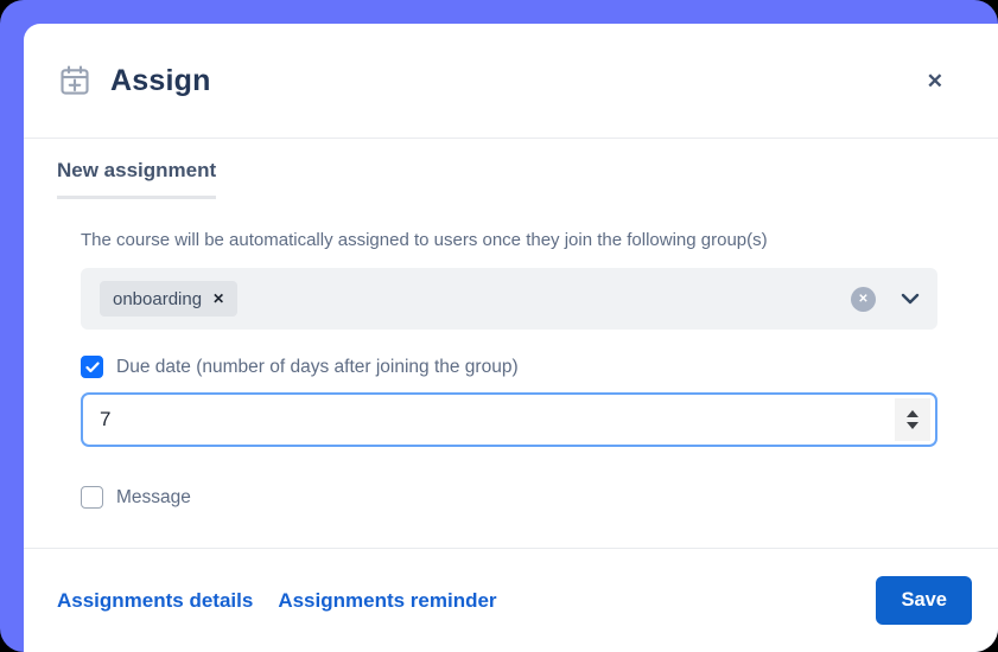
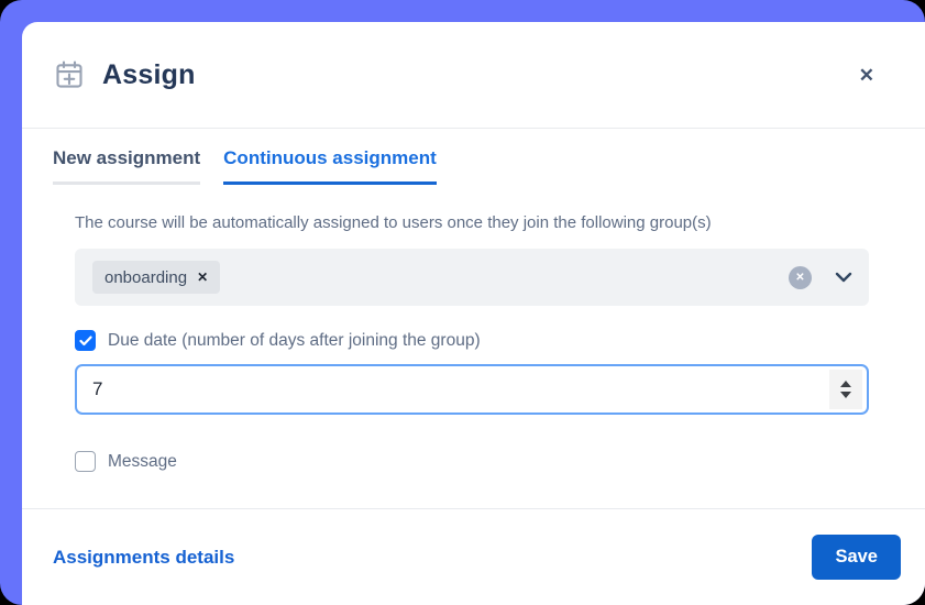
  Assign
  ✕
  New assignment
+ Continuous assignment
  The course will be automatically assigned to users once they join the following group(s)
  onboarding
  ✕
  ✕
  Due date (number of days after joining the group)
  7
  Message
  Assignments details
- Assignments reminder
  Save
